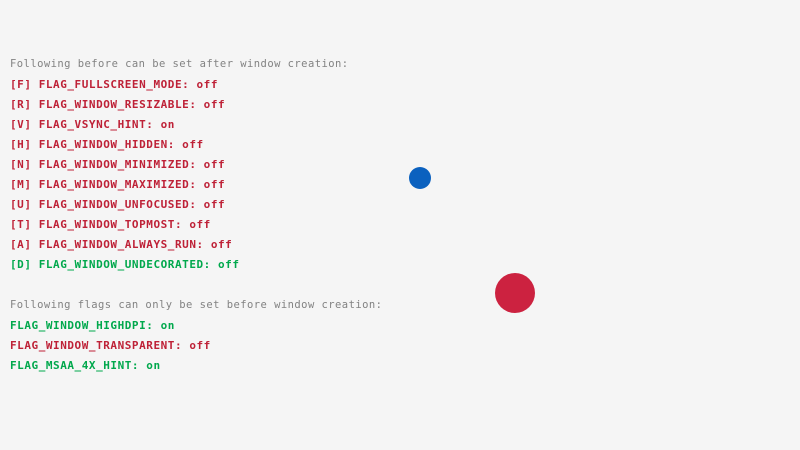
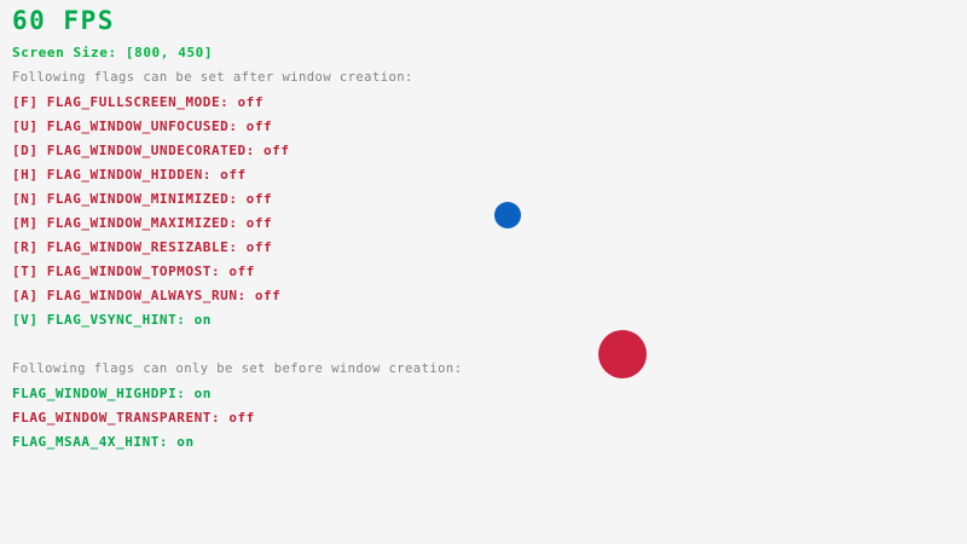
+ 60 FPS
+ Screen Size: [800, 450]
- Following before can be set after window creation:
+ Following flags can be set after window creation:
  [F] FLAG_FULLSCREEN_MODE: off
- [R] FLAG_WINDOW_RESIZABLE: off
+ [U] FLAG_WINDOW_UNFOCUSED: off
- [V] FLAG_VSYNC_HINT: on
+ [D] FLAG_WINDOW_UNDECORATED: off
  [H] FLAG_WINDOW_HIDDEN: off
  [N] FLAG_WINDOW_MINIMIZED: off
  [M] FLAG_WINDOW_MAXIMIZED: off
- [U] FLAG_WINDOW_UNFOCUSED: off
+ [R] FLAG_WINDOW_RESIZABLE: off
  [T] FLAG_WINDOW_TOPMOST: off
  [A] FLAG_WINDOW_ALWAYS_RUN: off
- [D] FLAG_WINDOW_UNDECORATED: off
+ [V] FLAG_VSYNC_HINT: on
  Following flags can only be set before window creation:
  FLAG_WINDOW_HIGHDPI: on
  FLAG_WINDOW_TRANSPARENT: off
  FLAG_MSAA_4X_HINT: on
